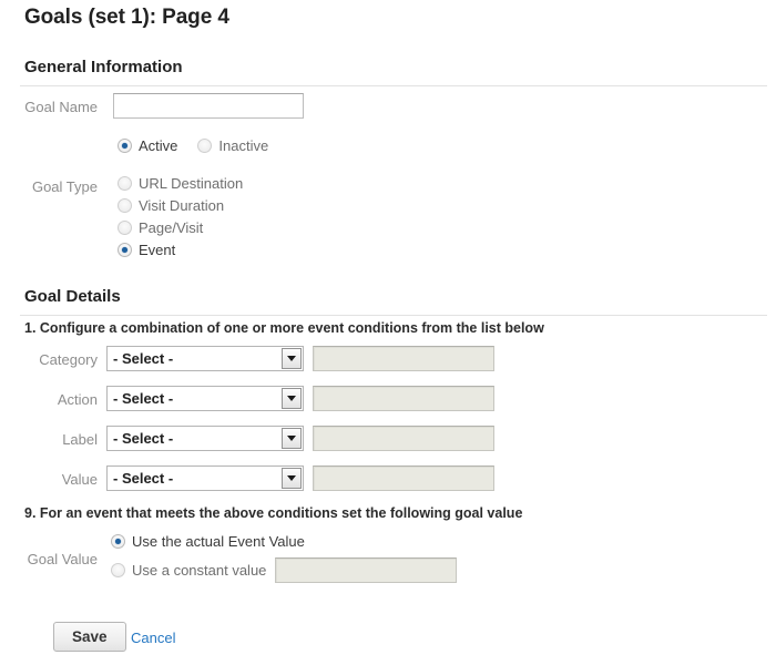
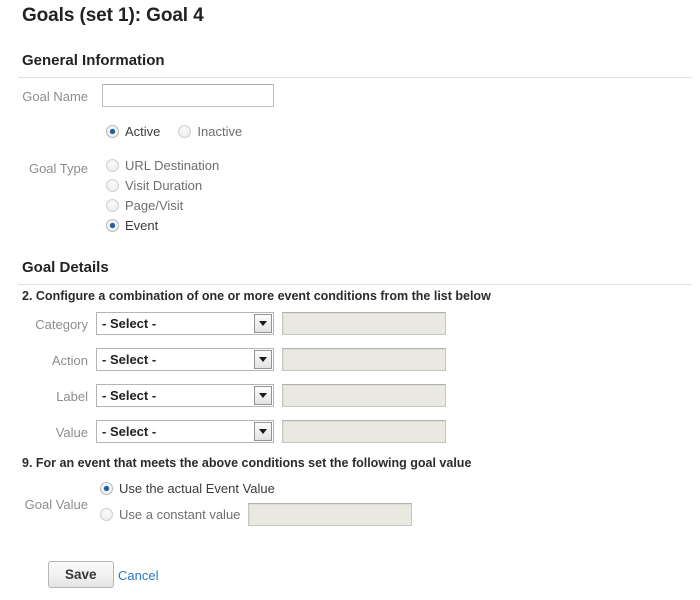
- Goals (set 1): Page 4
+ Goals (set 1): Goal 4
  General Information
  Goal Name
  Active
  Inactive
  Goal Type
  URL Destination
  Visit Duration
  Page/Visit
  Event
  Goal Details
- 1. Configure a combination of one or more event conditions from the list below
+ 2. Configure a combination of one or more event conditions from the list below
  Category
  - Select -
  Action
  - Select -
  Label
  - Select -
  Value
  - Select -
  9. For an event that meets the above conditions set the following goal value
  Goal Value
  Use the actual Event Value
  Use a constant value
  Save
  Cancel
